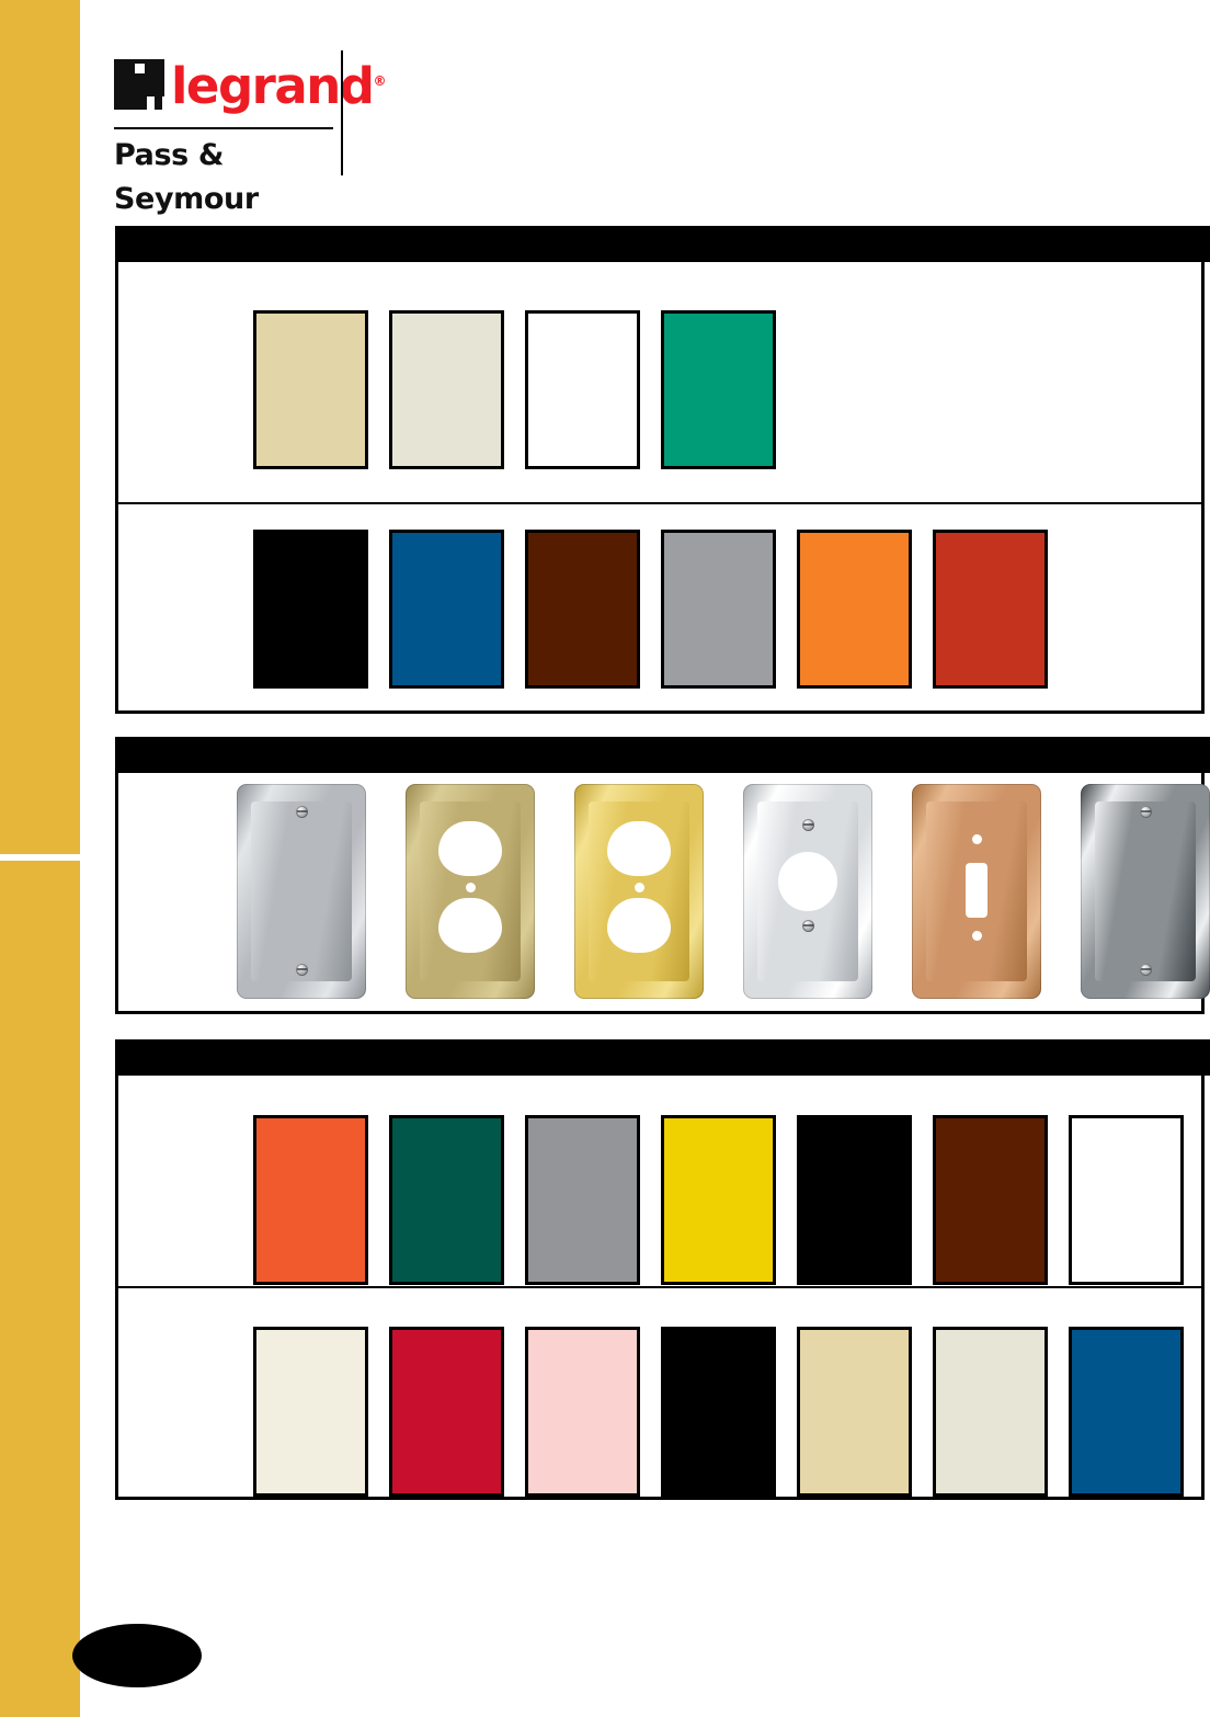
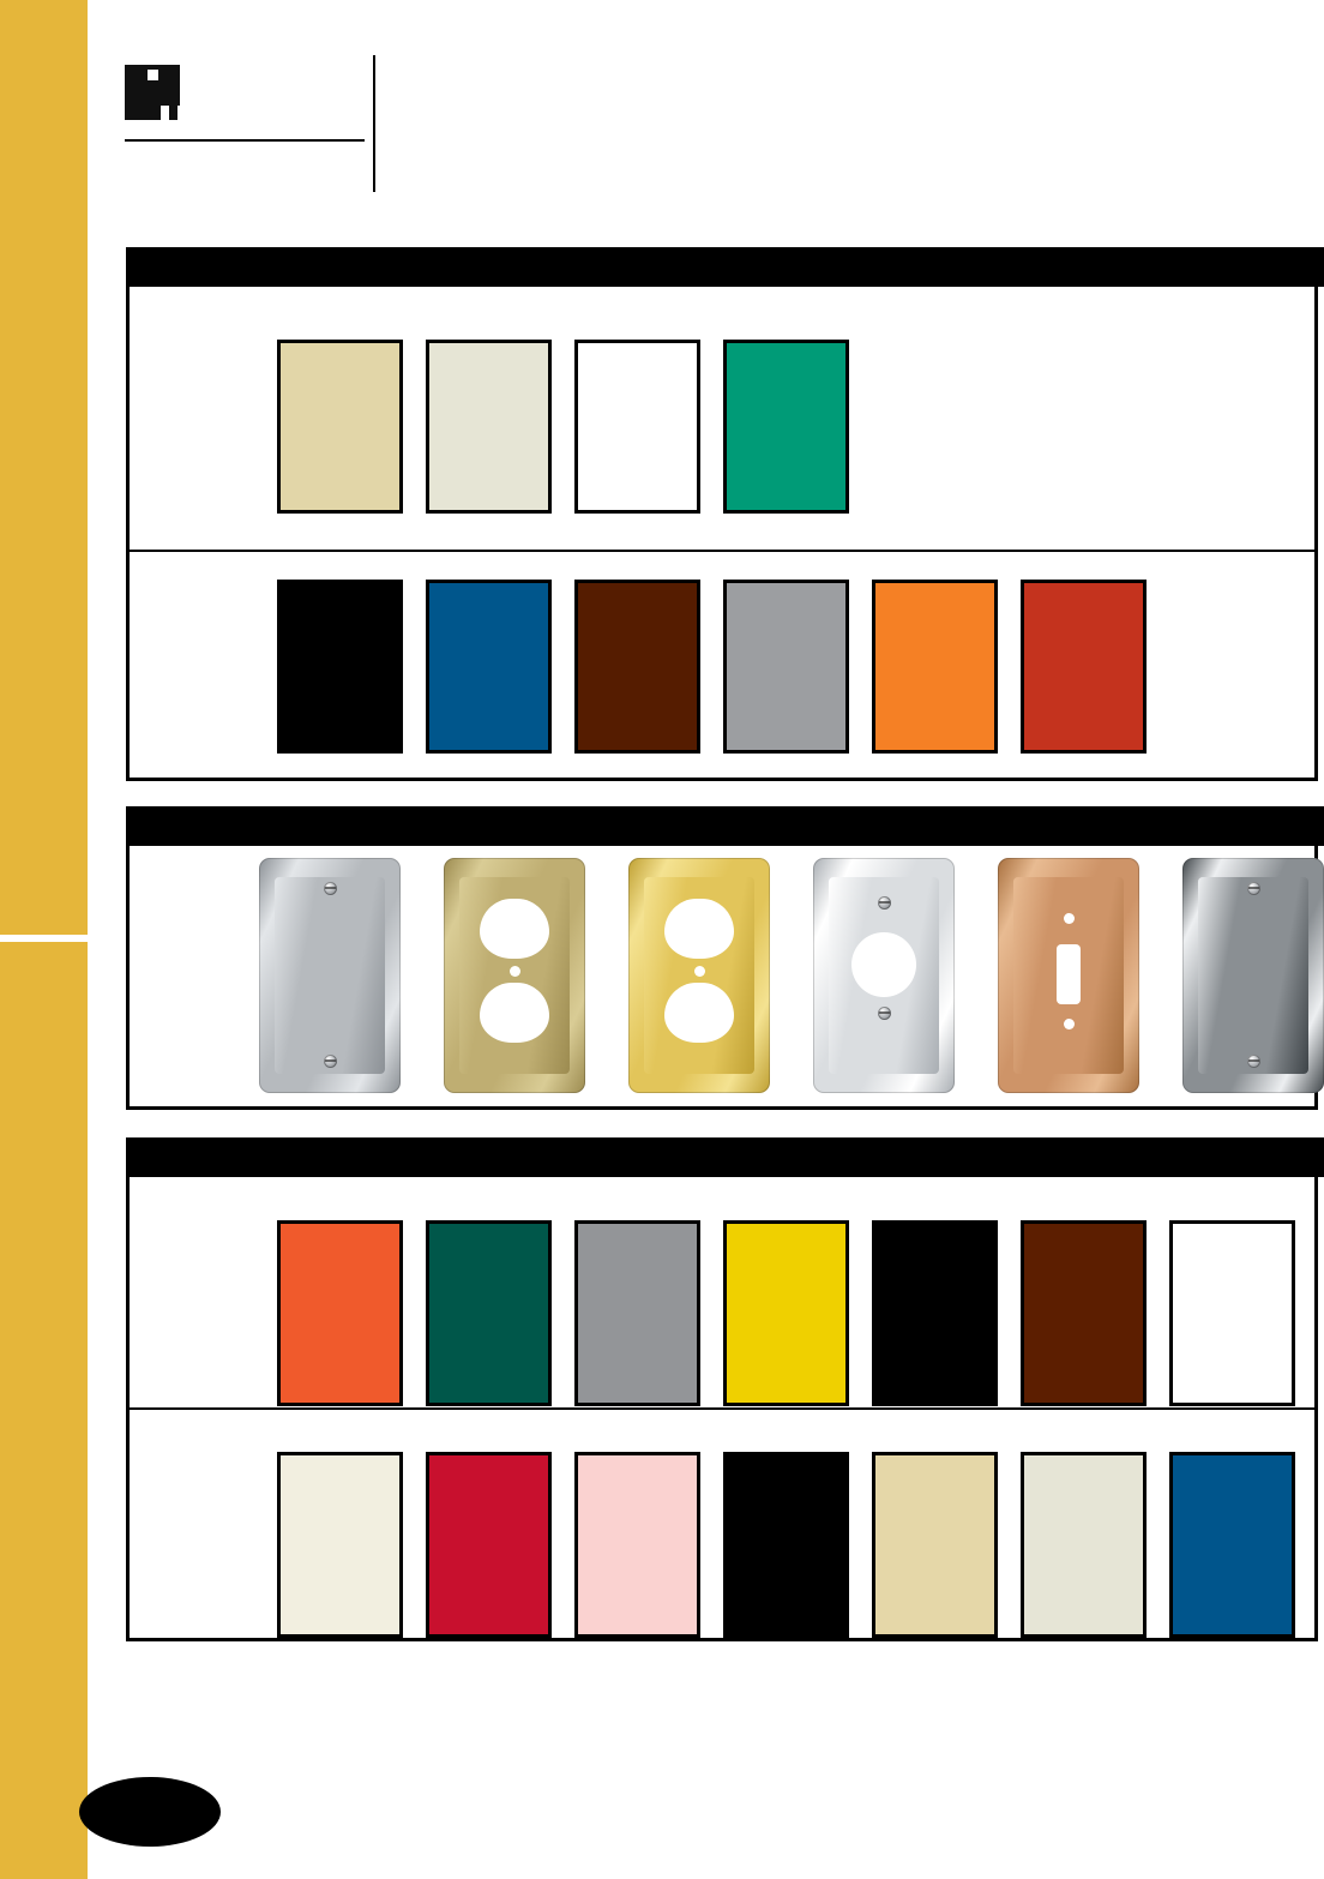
- legrand®
- Pass & Seymour
